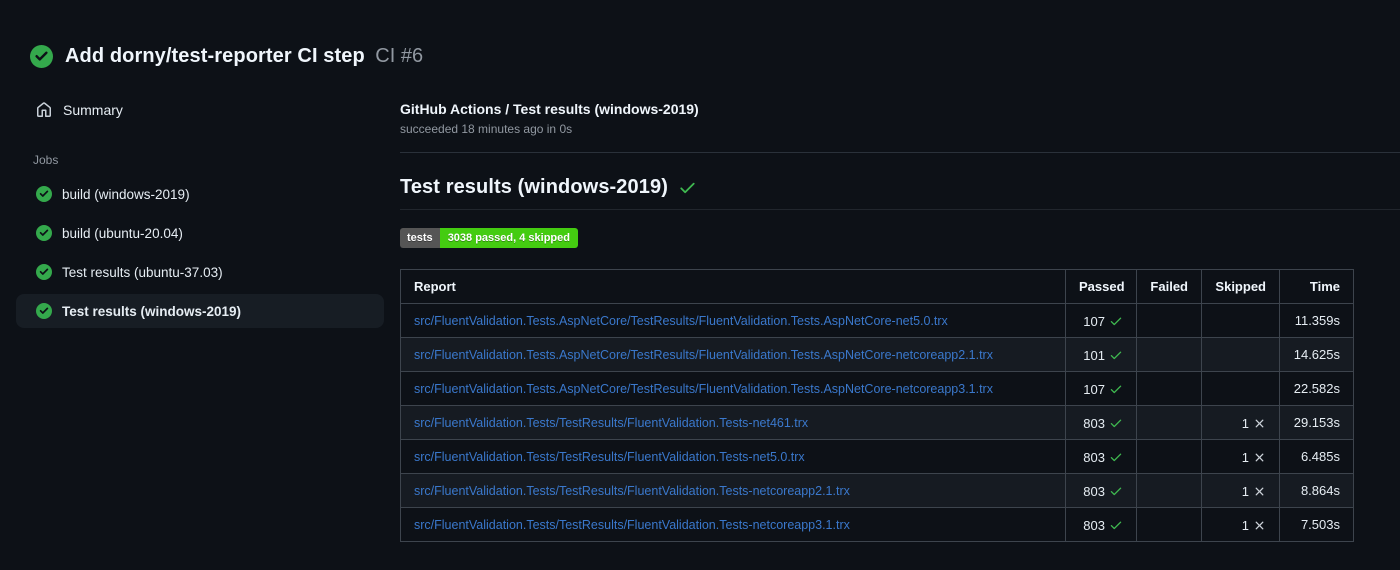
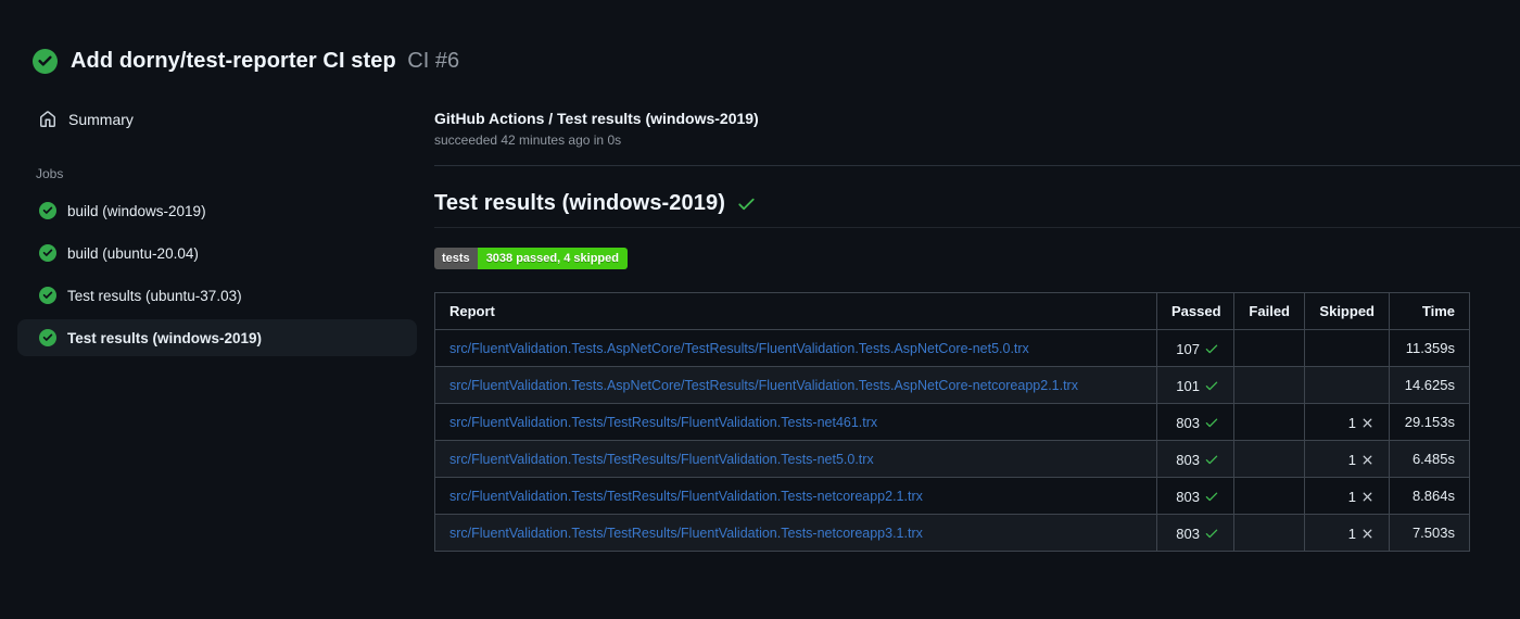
  Add dorny/test-reporter CI step CI #6
  Summary
  Jobs
  build (windows-2019)
  build (ubuntu-20.04)
  Test results (ubuntu-37.03)
  Test results (windows-2019)
  GitHub Actions / Test results (windows-2019)
- succeeded 18 minutes ago in 0s
+ succeeded 42 minutes ago in 0s
  Test results (windows-2019)
  tests
  3038 passed, 4 skipped
  Report	Passed	Failed	Skipped	Time
  src/FluentValidation.Tests.AspNetCore/TestResults/FluentValidation.Tests.AspNetCore-net5.0.trx	107			11.359s
  src/FluentValidation.Tests.AspNetCore/TestResults/FluentValidation.Tests.AspNetCore-netcoreapp2.1.trx	101			14.625s
- src/FluentValidation.Tests.AspNetCore/TestResults/FluentValidation.Tests.AspNetCore-netcoreapp3.1.trx	107			22.582s
  src/FluentValidation.Tests/TestResults/FluentValidation.Tests-net461.trx	803		1	29.153s
  src/FluentValidation.Tests/TestResults/FluentValidation.Tests-net5.0.trx	803		1	6.485s
  src/FluentValidation.Tests/TestResults/FluentValidation.Tests-netcoreapp2.1.trx	803		1	8.864s
  src/FluentValidation.Tests/TestResults/FluentValidation.Tests-netcoreapp3.1.trx	803		1	7.503s
